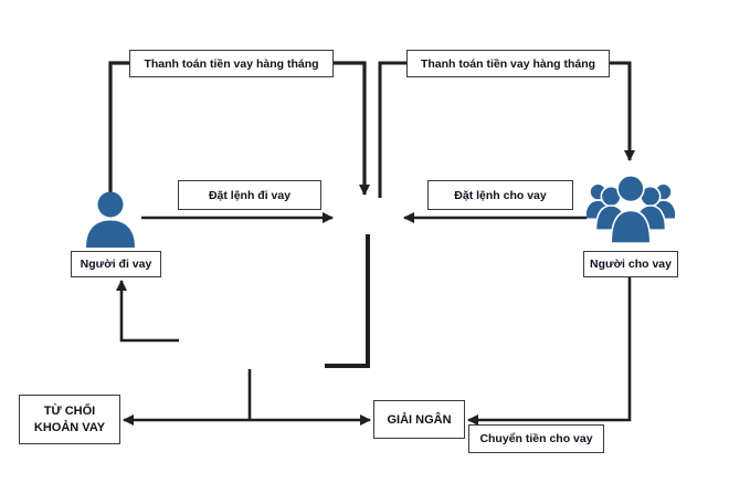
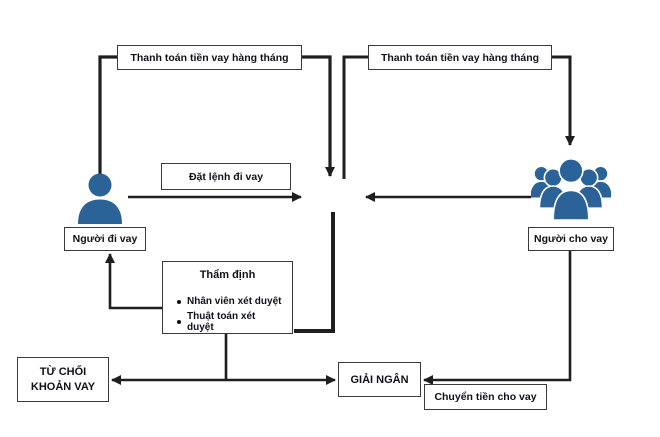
  Thanh toán tiền vay hàng tháng
  Thanh toán tiền vay hàng tháng
  Đặt lệnh đi vay
- Đặt lệnh cho vay
  Người đi vay
  Người cho vay
+ Thẩm định
+ Nhân viên xét duyệt
+ Thuật toán xét duyệt
  TỪ CHỐI
  KHOẢN VAY
  GIẢI NGÂN
  Chuyển tiền cho vay
